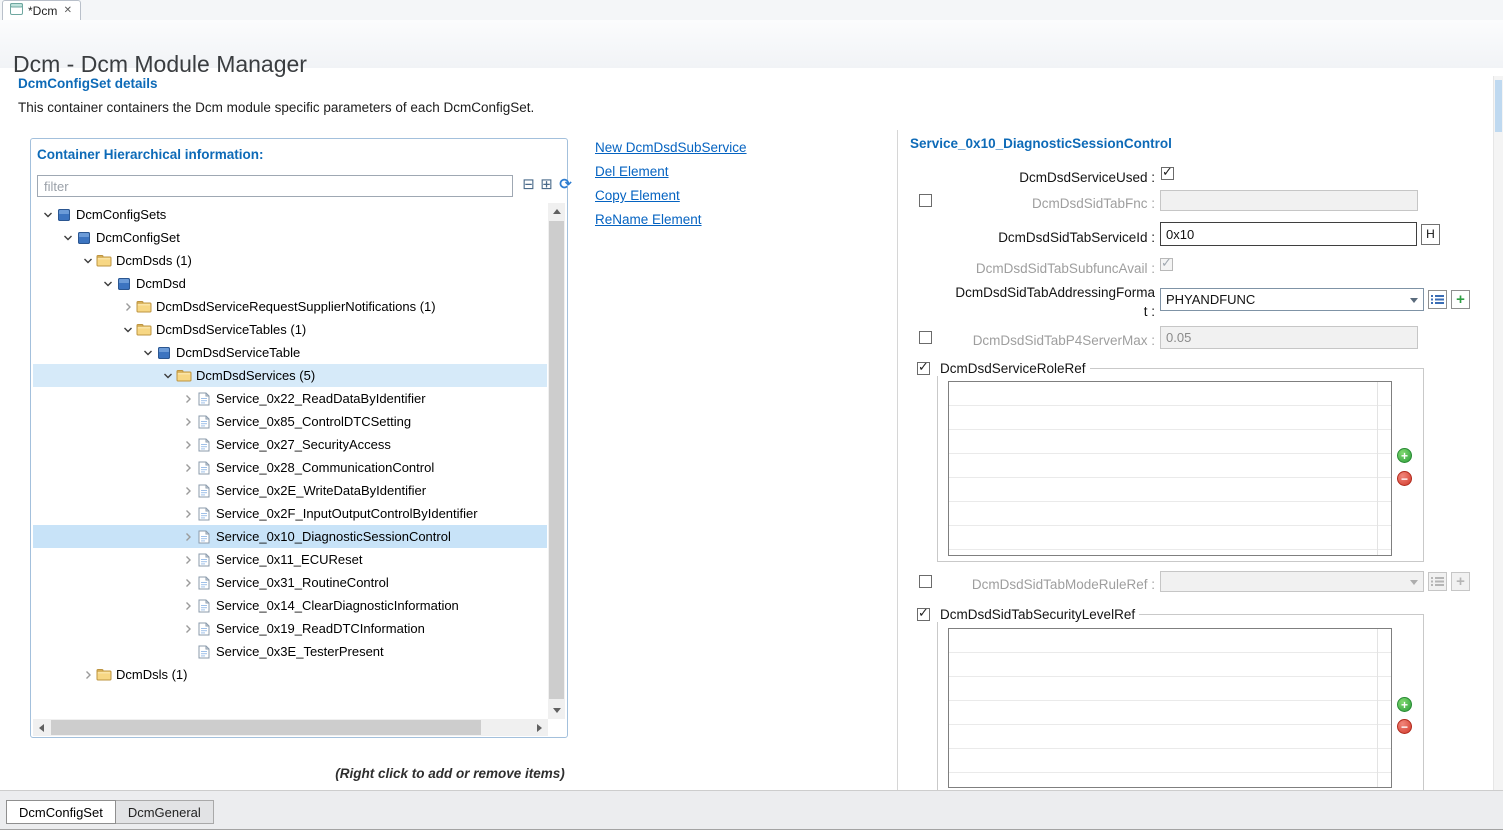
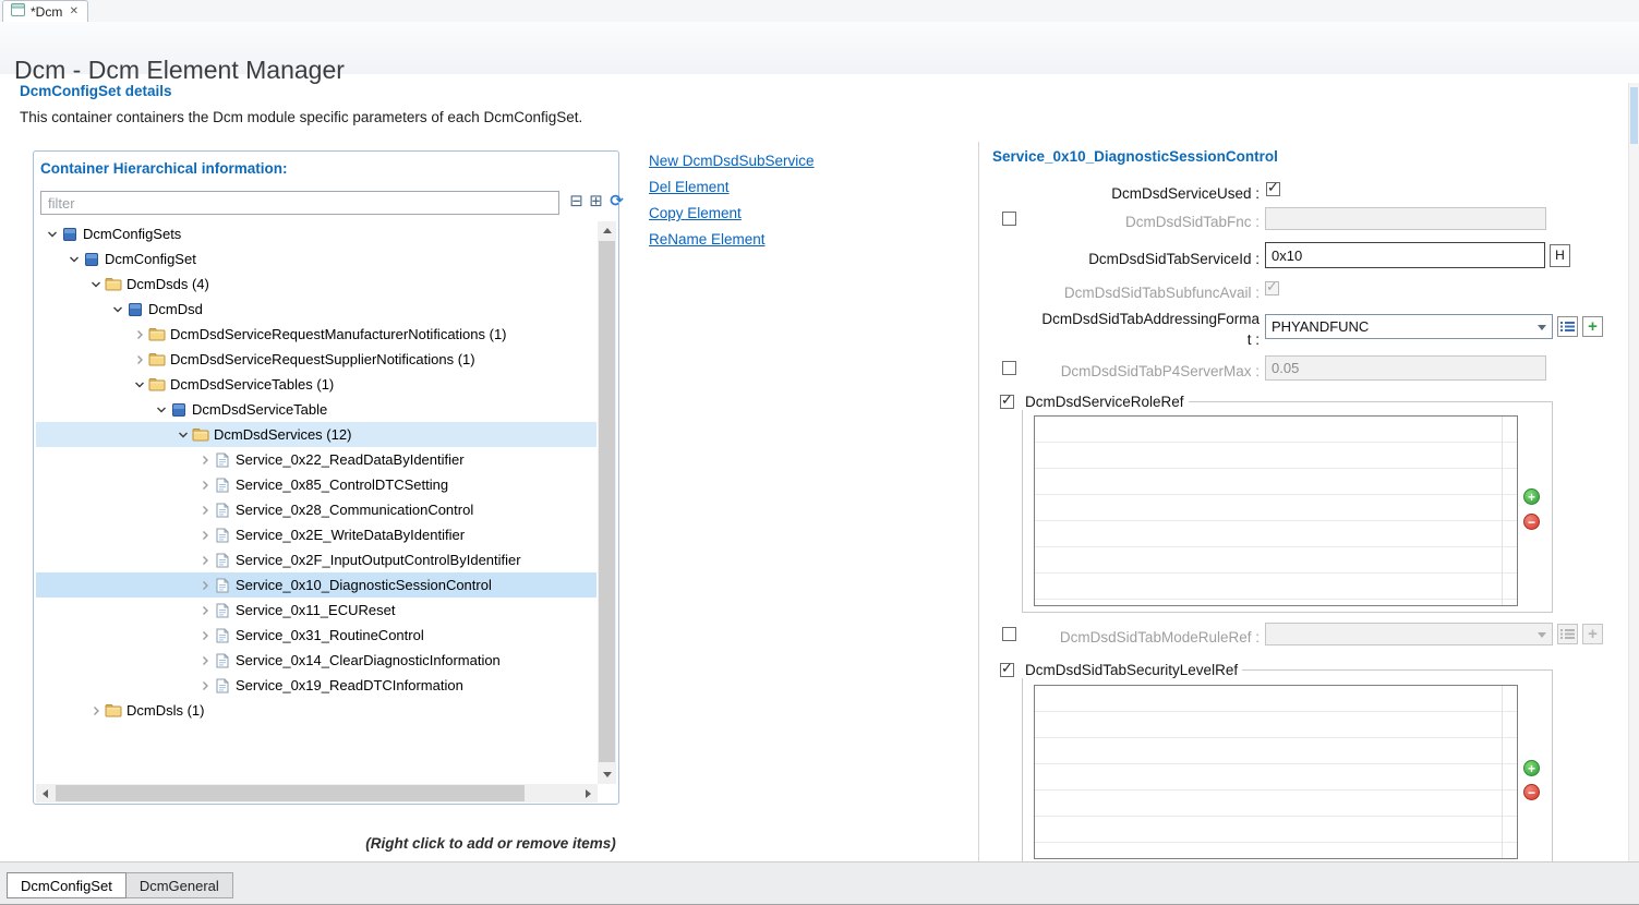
  *Dcm
- Dcm - Dcm Module Manager
+ Dcm - Dcm Element Manager
  DcmConfigSet details
  This container containers the Dcm module specific parameters of each DcmConfigSet.
  Container Hierarchical information:
  filter
  ⊟
  ⊞
  ⟳
  DcmConfigSets
  DcmConfigSet
- DcmDsds (1)
+ DcmDsds (4)
  DcmDsd
+ DcmDsdServiceRequestManufacturerNotifications (1)
  DcmDsdServiceRequestSupplierNotifications (1)
  DcmDsdServiceTables (1)
  DcmDsdServiceTable
- DcmDsdServices (5)
+ DcmDsdServices (12)
  Service_0x22_ReadDataByIdentifier
  Service_0x85_ControlDTCSetting
- Service_0x27_SecurityAccess
  Service_0x28_CommunicationControl
  Service_0x2E_WriteDataByIdentifier
  Service_0x2F_InputOutputControlByIdentifier
  Service_0x10_DiagnosticSessionControl
  Service_0x11_ECUReset
  Service_0x31_RoutineControl
  Service_0x14_ClearDiagnosticInformation
  Service_0x19_ReadDTCInformation
- Service_0x3E_TesterPresent
  DcmDsls (1)
  New DcmDsdSubService
  Del Element
  Copy Element
  ReName Element
  Service_0x10_DiagnosticSessionControl
  DcmDsdServiceUsed :
  DcmDsdSidTabFnc :
  DcmDsdSidTabServiceId :
  0x10
  H
  DcmDsdSidTabSubfuncAvail :
  DcmDsdSidTabAddressingFormat :
  PHYANDFUNC
  +
  DcmDsdSidTabP4ServerMax :
  0.05
  DcmDsdServiceRoleRef
  DcmDsdSidTabModeRuleRef :
  +
  DcmDsdSidTabSecurityLevelRef
  (Right click to add or remove items)
  DcmConfigSet
  DcmGeneral
